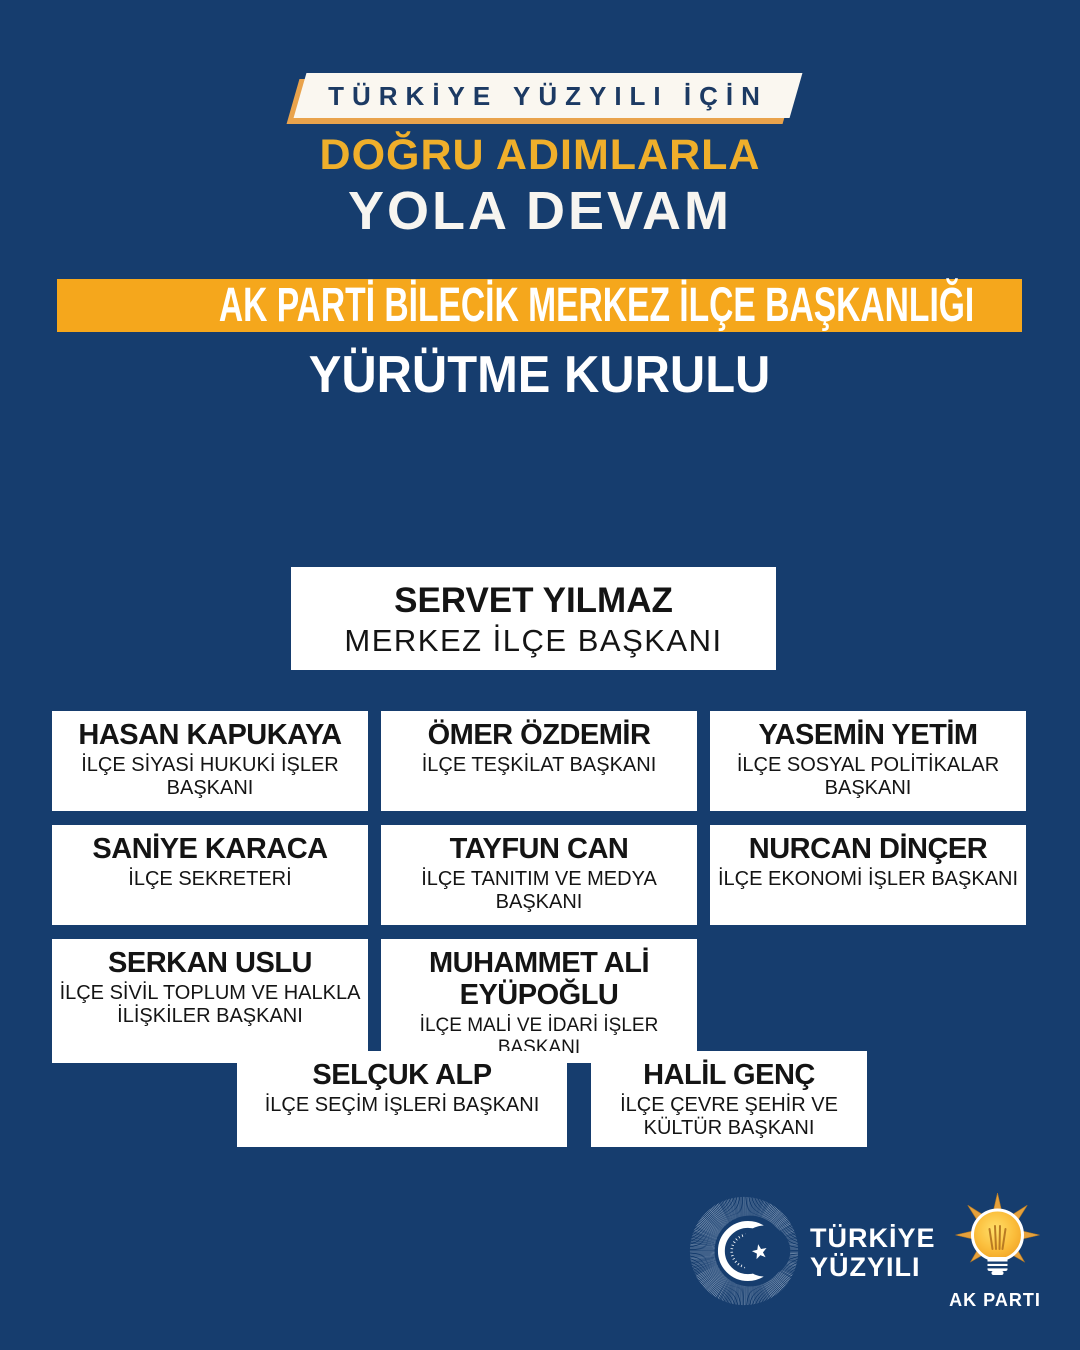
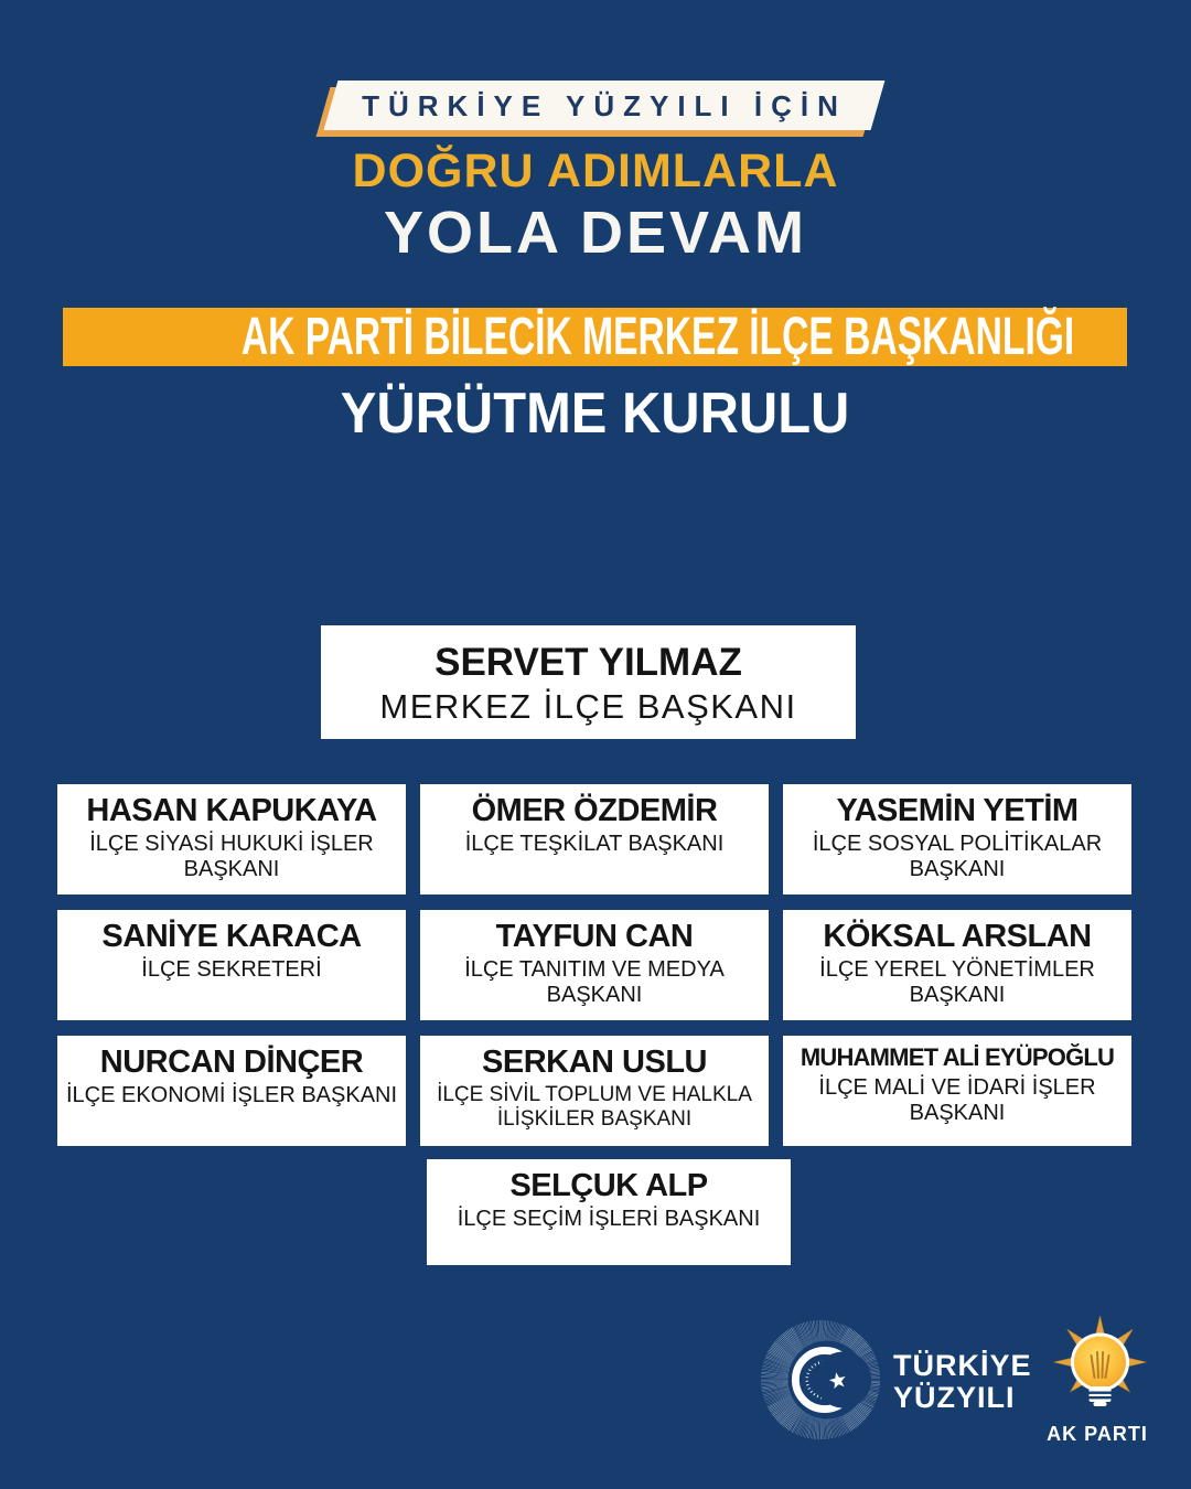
  TÜRKİYE YÜZYILI İÇİN
  DOĞRU ADIMLARLA
  YOLA DEVAM
  AK PARTİ BİLECİK MERKEZ İLÇE BAŞKANLIĞI
  YÜRÜTME KURULU
  SERVET YILMAZ
  MERKEZ İLÇE BAŞKANI
  HASAN KAPUKAYA
  İLÇE SİYASİ HUKUKİ İŞLER BAŞKANI
  ÖMER ÖZDEMİR
  İLÇE TEŞKİLAT BAŞKANI
  YASEMİN YETİM
  İLÇE SOSYAL POLİTİKALAR BAŞKANI
  SANİYE KARACA
  İLÇE SEKRETERİ
  TAYFUN CAN
  İLÇE TANITIM VE MEDYA BAŞKANI
+ KÖKSAL ARSLAN
+ İLÇE YEREL YÖNETİMLER BAŞKANI
  NURCAN DİNÇER
  İLÇE EKONOMİ İŞLER BAŞKANI
  SERKAN USLU
  İLÇE SİVİL TOPLUM VE HALKLA İLİŞKİLER BAŞKANI
  MUHAMMET ALİ EYÜPOĞLU
  İLÇE MALİ VE İDARİ İŞLER BAŞKANI
  SELÇUK ALP
  İLÇE SEÇİM İŞLERİ BAŞKANI
- HALİL GENÇ
- İLÇE ÇEVRE ŞEHİR VE KÜLTÜR BAŞKANI
  TÜRKİYE
  YÜZYILI
  AK PARTI
